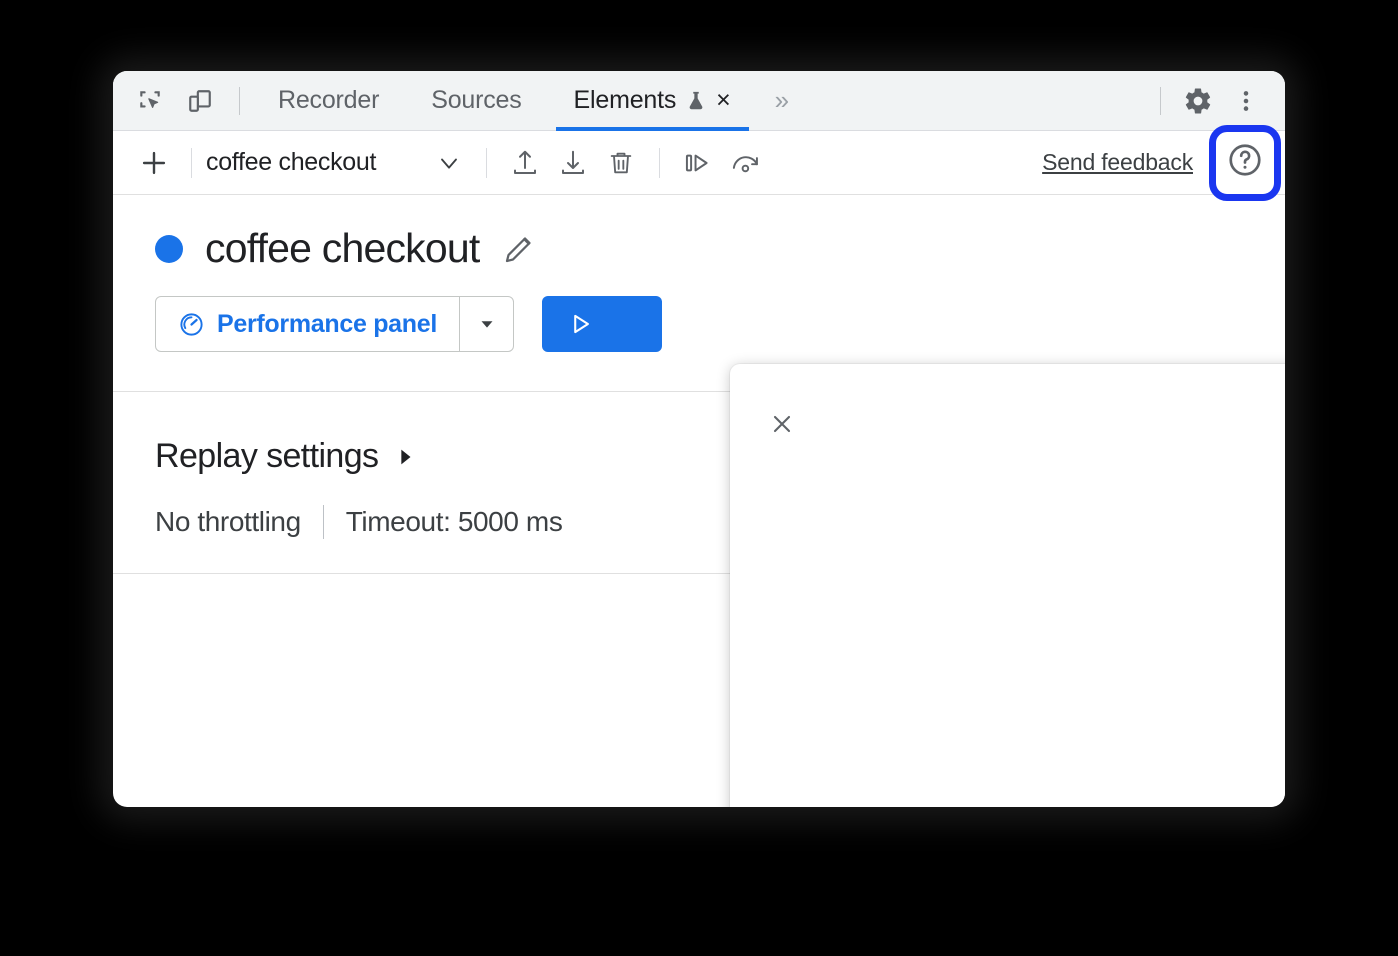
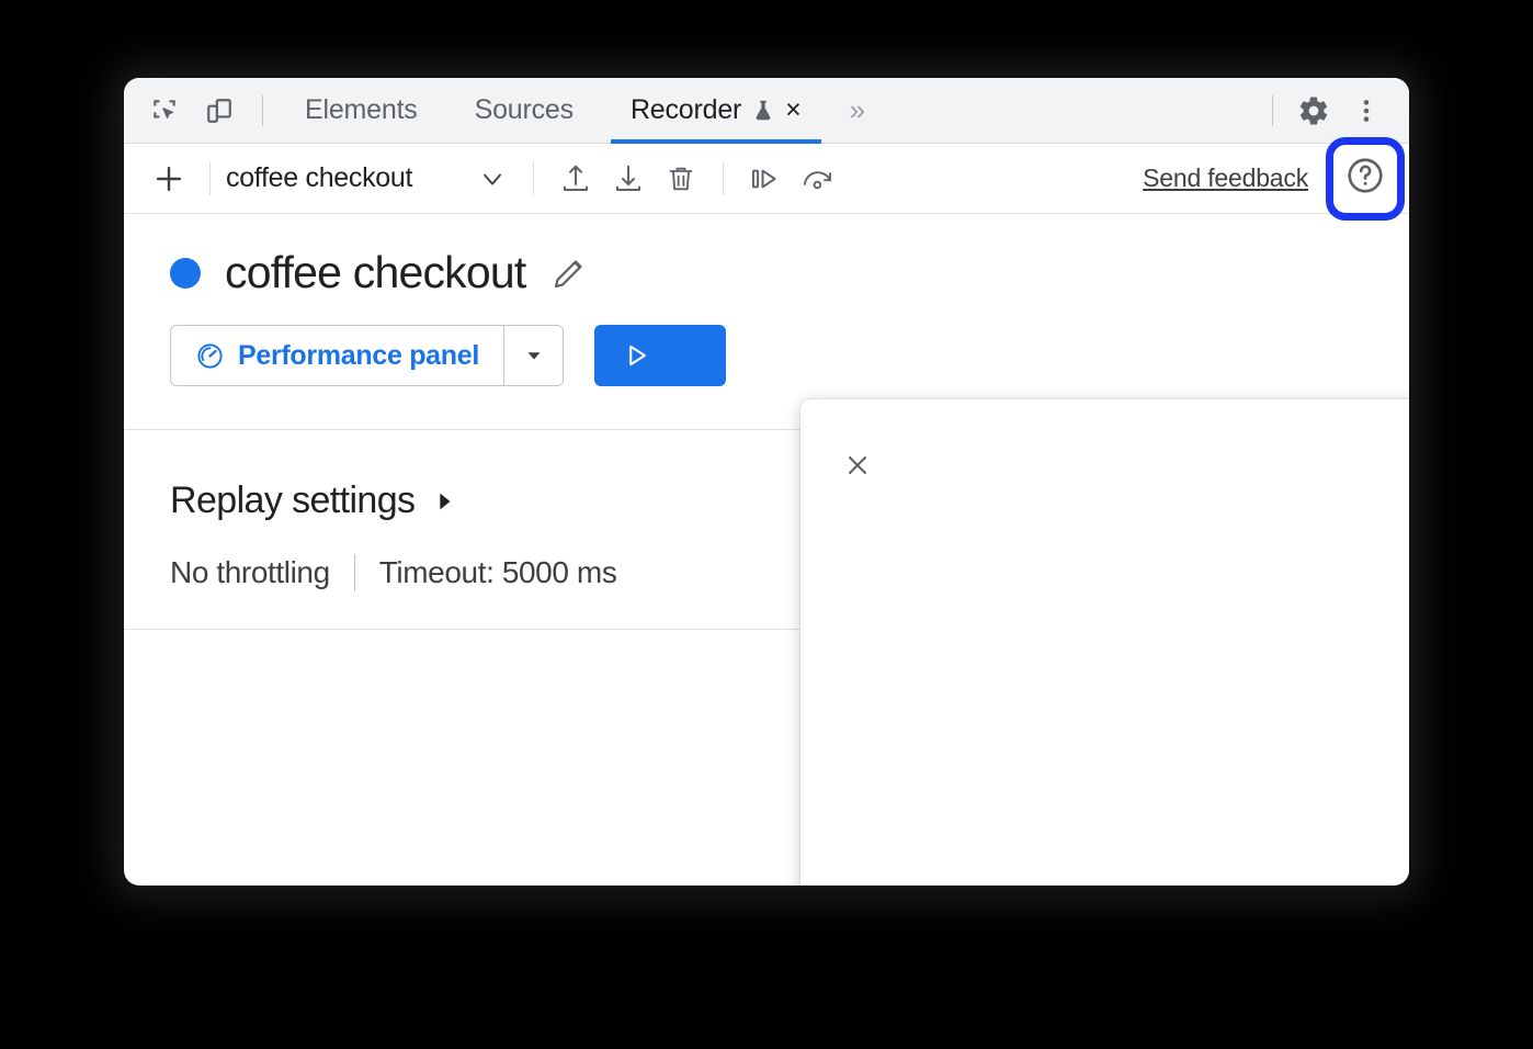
- Recorder
+ Elements
  Sources
- Elements
+ Recorder
  ×
  »
  coffee checkout
  Send feedback
  coffee checkout
  Performance panel
  Replay settings
  No throttling
  Timeout: 5000 ms
